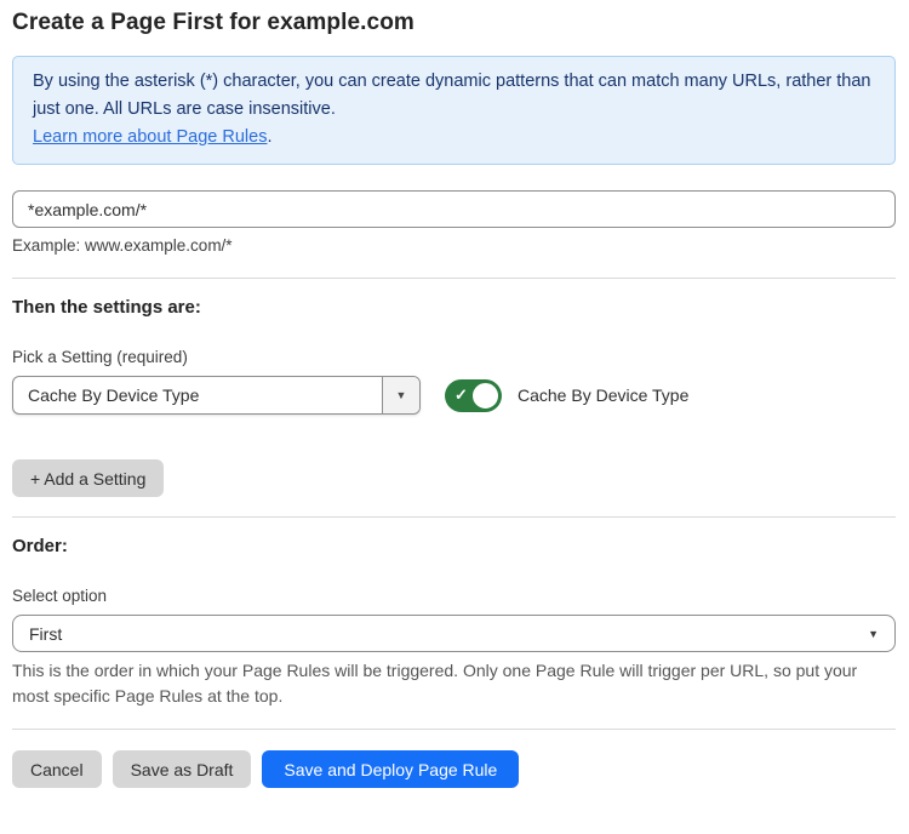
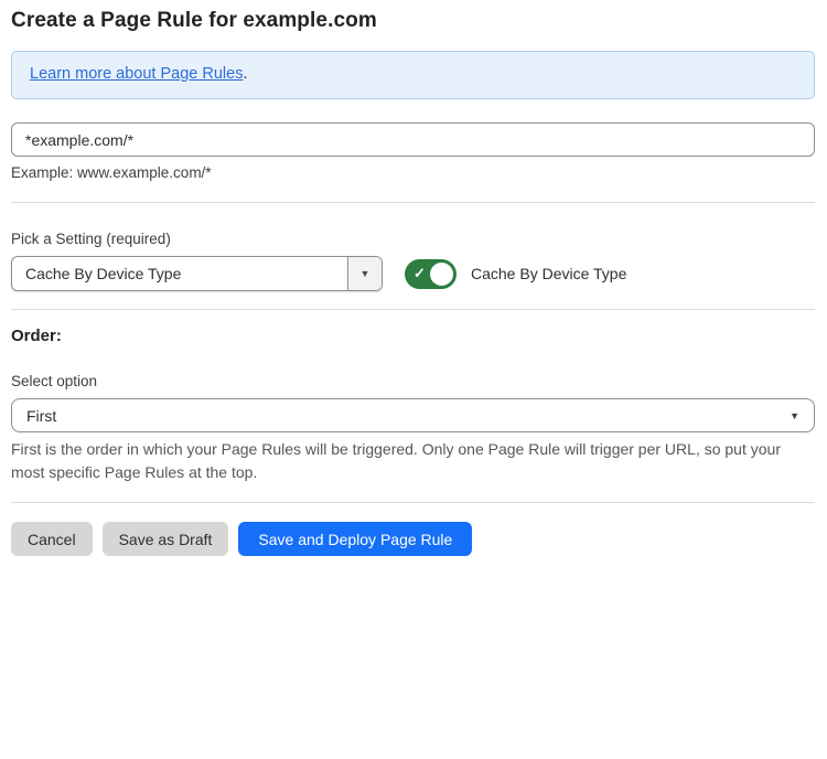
- Create a Page First for example.com
+ Create a Page Rule for example.com
- By using the asterisk (*) character, you can create dynamic patterns that can match many URLs, rather than just one. All URLs are case insensitive.
  Learn more about Page Rules.
  *example.com/*
  Example: www.example.com/*
- Then the settings are:
  Pick a Setting (required)
  Cache By Device Type
  ▼
  ✓
  Cache By Device Type
- + Add a Setting
  Order:
  Select option
  First
  ▼
- This is the order in which your Page Rules will be triggered. Only one Page Rule will trigger per URL, so put your most specific Page Rules at the top.
+ First is the order in which your Page Rules will be triggered. Only one Page Rule will trigger per URL, so put your most specific Page Rules at the top.
  Cancel
  Save as Draft
  Save and Deploy Page Rule
